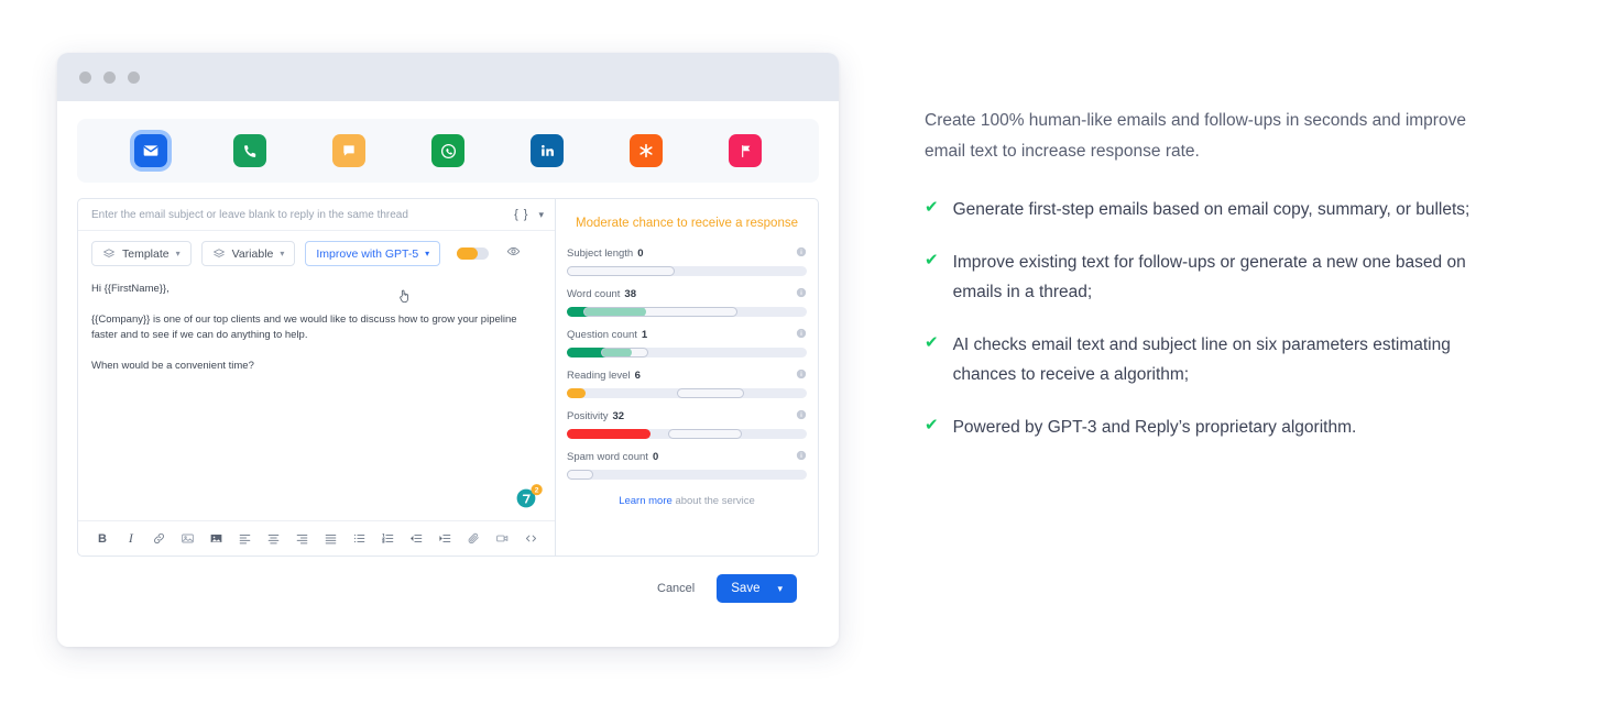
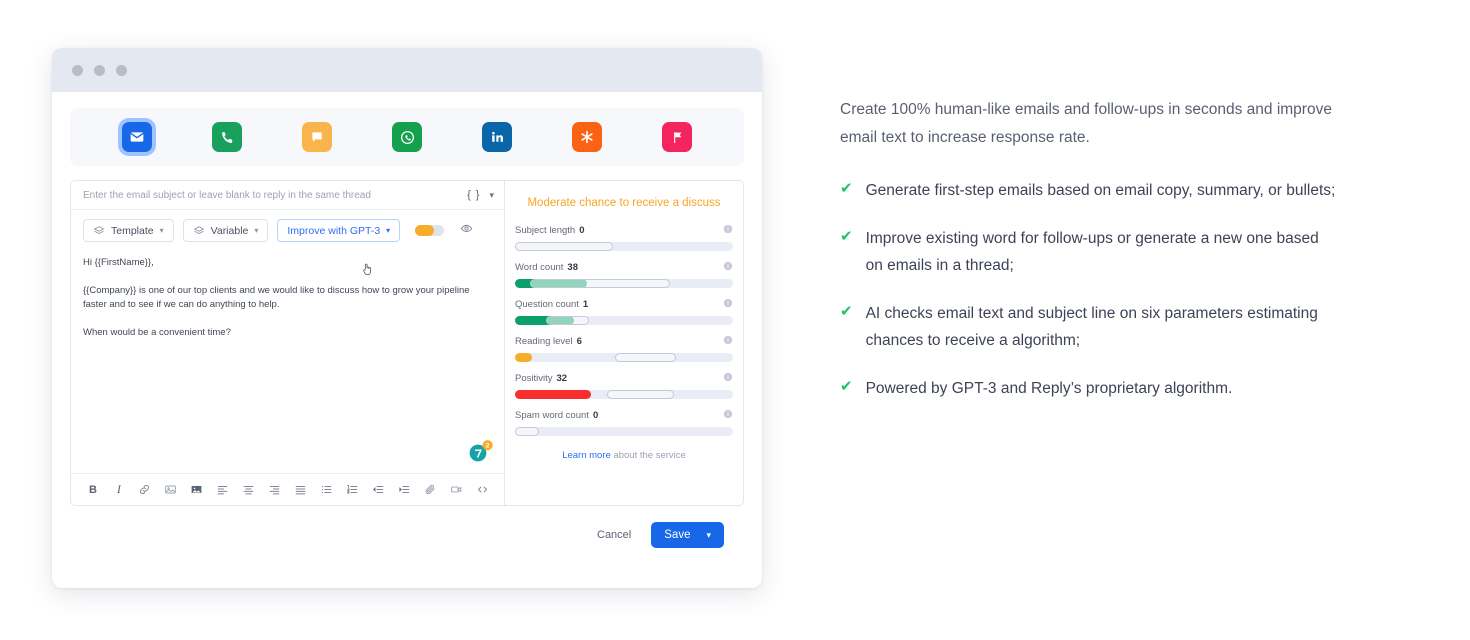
  Enter the email subject or leave blank to reply in the same thread
  { }
  ▾
  Template
  ▾
  Variable
  ▾
- Improve with GPT-5
+ Improve with GPT-3
  ▾
  Hi {{FirstName}},
  {{Company}} is one of our top clients and we would like to discuss how to grow your pipeline faster and to see if we can do anything to help.
  When would be a convenient time?
  B
  I
- Moderate chance to receive a response
+ Moderate chance to receive a discuss
  Subject length
  0
  Word count
  38
  Question count
  1
  Reading level
  6
  Positivity
  32
  Spam word count
  0
  Learn more about the service
  Cancel
  Save
  ▾
  Create 100% human-like emails and follow-ups in seconds and improve email text to increase response rate.
  ✔
  Generate first-step emails based on email copy, summary, or bullets;
  ✔
- Improve existing text for follow-ups or generate a new one based on emails in a thread;
+ Improve existing word for follow-ups or generate a new one based on emails in a thread;
  ✔
  AI checks email text and subject line on six parameters estimating chances to receive a algorithm;
  ✔
  Powered by GPT-3 and Reply’s proprietary algorithm.
